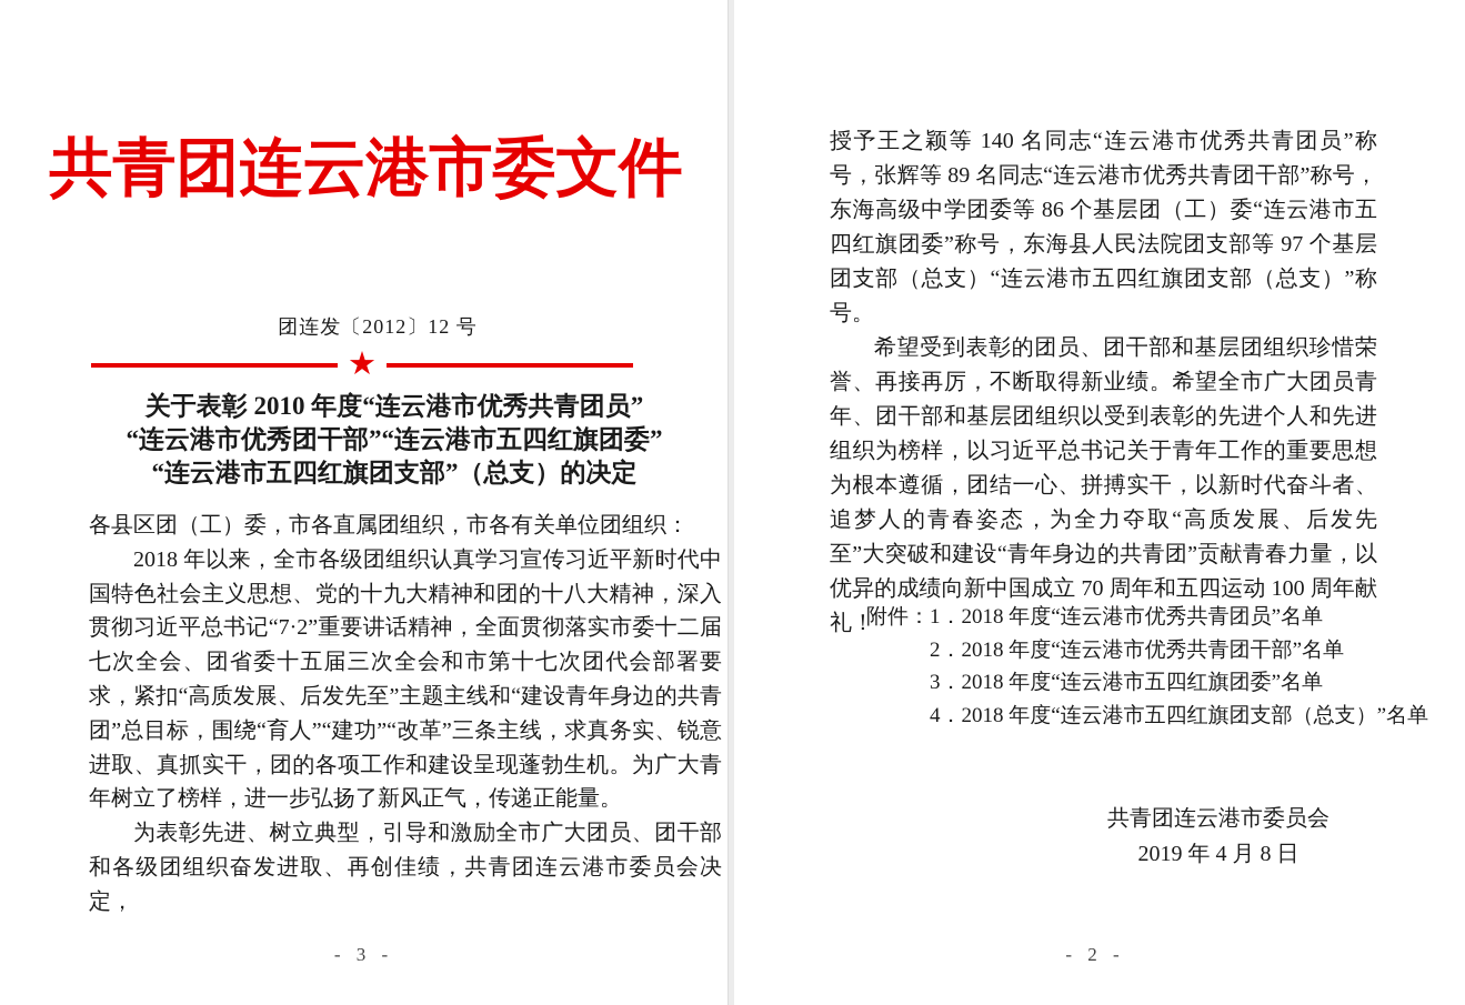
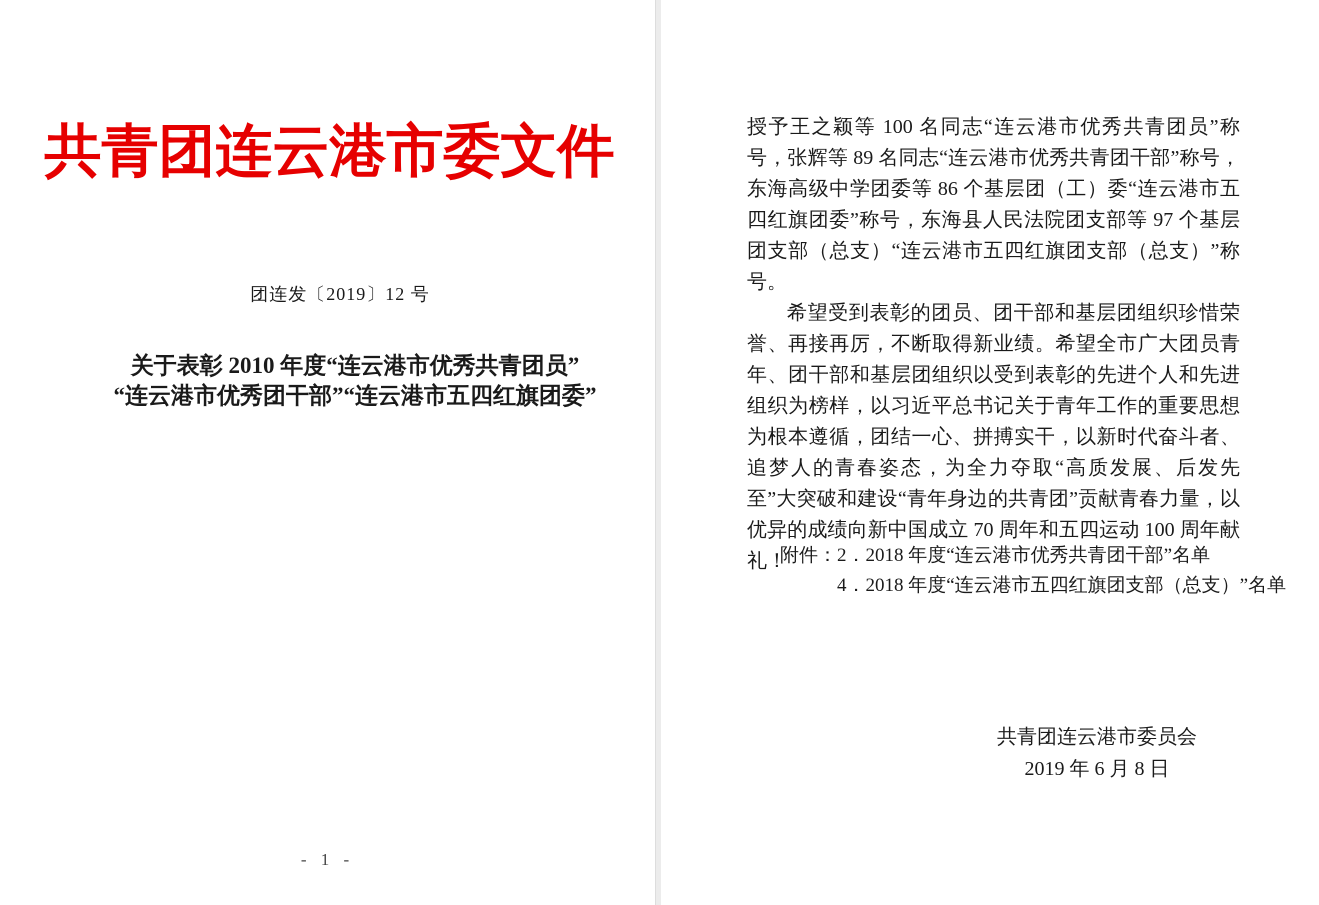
  共青团连云港市委文件
- 团连发〔2012〕12 号
+ 团连发〔2019〕12 号
- ★
  关于表彰 2010 年度“连云港市优秀共青团员”
  “连云港市优秀团干部”“连云港市五四红旗团委”
- “连云港市五四红旗团支部”（总支）的决定
- 各县区团（工）委，市各直属团组织，市各有关单位团组织：
- 2018 年以来，全市各级团组织认真学习宣传习近平新时代中国特色社会主义思想、党的十九大精神和团的十八大精神，深入贯彻习近平总书记“7·2”重要讲话精神，全面贯彻落实市委十二届七次全会、团省委十五届三次全会和市第十七次团代会部署要求，紧扣“高质发展、后发先至”主题主线和“建设青年身边的共青团”总目标，围绕“育人”“建功”“改革”三条主线，求真务实、锐意进取、真抓实干，团的各项工作和建设呈现蓬勃生机。为广大青年树立了榜样，进一步弘扬了新风正气，传递正能量。
- 为表彰先进、树立典型，引导和激励全市广大团员、团干部和各级团组织奋发进取、再创佳绩，共青团连云港市委员会决定，
- - 3 -
+ - 1 -
- 授予王之颖等 140 名同志“连云港市优秀共青团员”称号，张辉等 89 名同志“连云港市优秀共青团干部”称号，东海高级中学团委等 86 个基层团（工）委“连云港市五四红旗团委”称号，东海县人民法院团支部等 97 个基层团支部（总支）“连云港市五四红旗团支部（总支）”称号。
+ 授予王之颖等 100 名同志“连云港市优秀共青团员”称号，张辉等 89 名同志“连云港市优秀共青团干部”称号，东海高级中学团委等 86 个基层团（工）委“连云港市五四红旗团委”称号，东海县人民法院团支部等 97 个基层团支部（总支）“连云港市五四红旗团支部（总支）”称号。
  希望受到表彰的团员、团干部和基层团组织珍惜荣誉、再接再厉，不断取得新业绩。希望全市广大团员青年、团干部和基层团组织以受到表彰的先进个人和先进组织为榜样，以习近平总书记关于青年工作的重要思想为根本遵循，团结一心、拼搏实干，以新时代奋斗者、追梦人的青春姿态，为全力夺取“高质发展、后发先至”大突破和建设“青年身边的共青团”贡献青春力量，以优异的成绩向新中国成立 70 周年和五四运动 100 周年献礼！
  附件：
- 1．2018 年度“连云港市优秀共青团员”名单
  2．2018 年度“连云港市优秀共青团干部”名单
- 3．2018 年度“连云港市五四红旗团委”名单
  4．2018 年度“连云港市五四红旗团支部（总支）”名单
  共青团连云港市委员会
- 2019 年 4 月 8 日
+ 2019 年 6 月 8 日
- - 2 -
